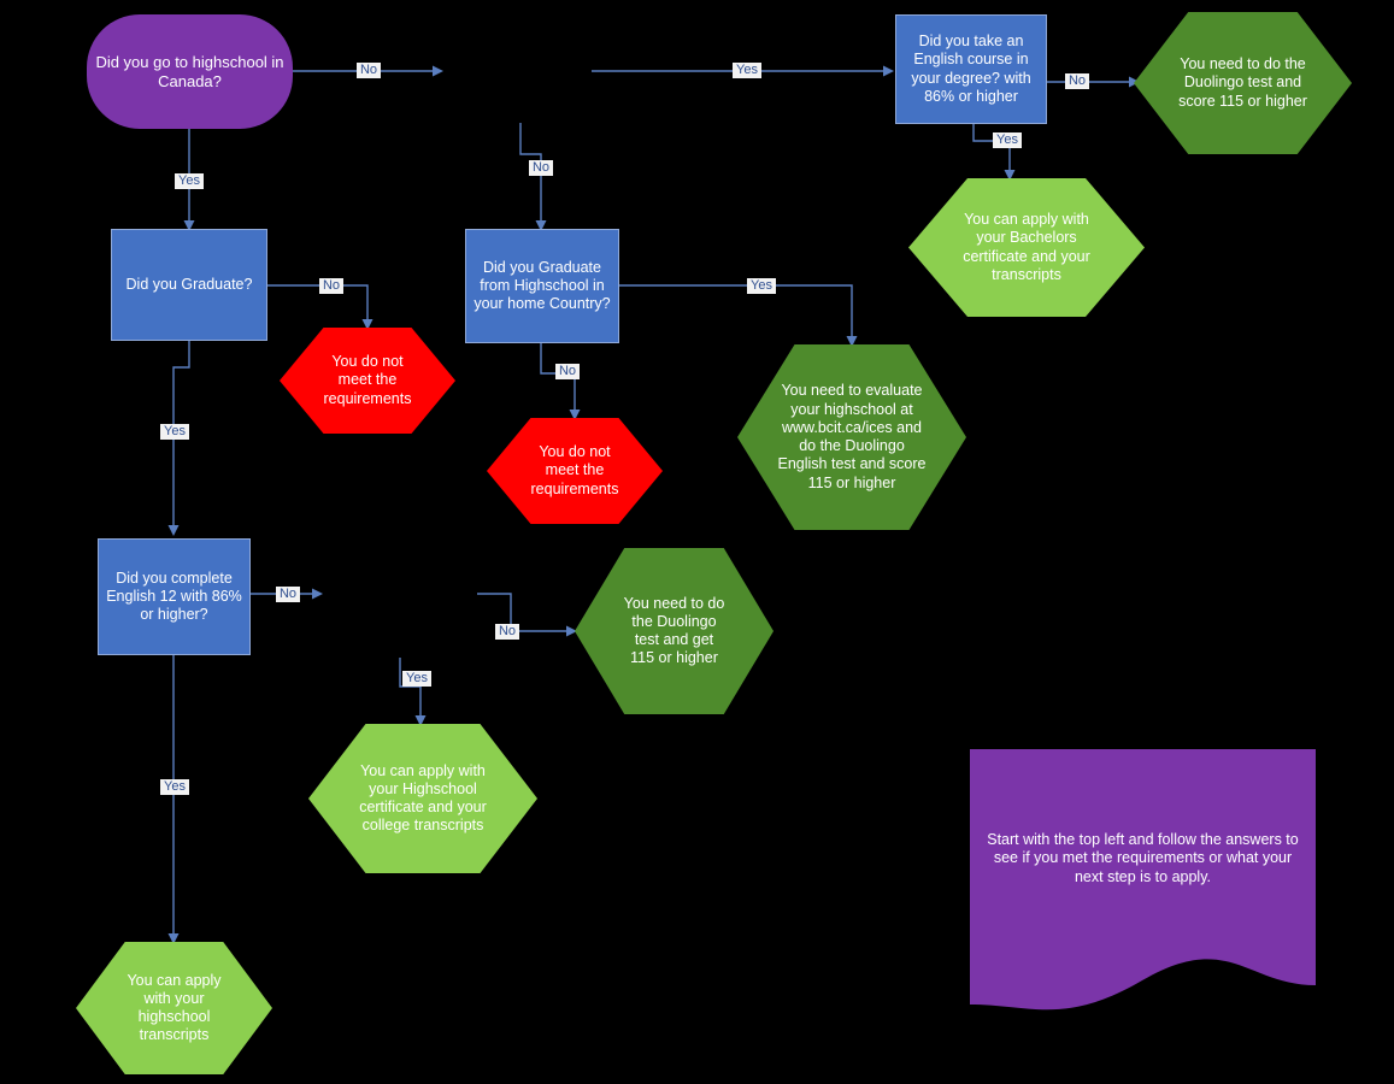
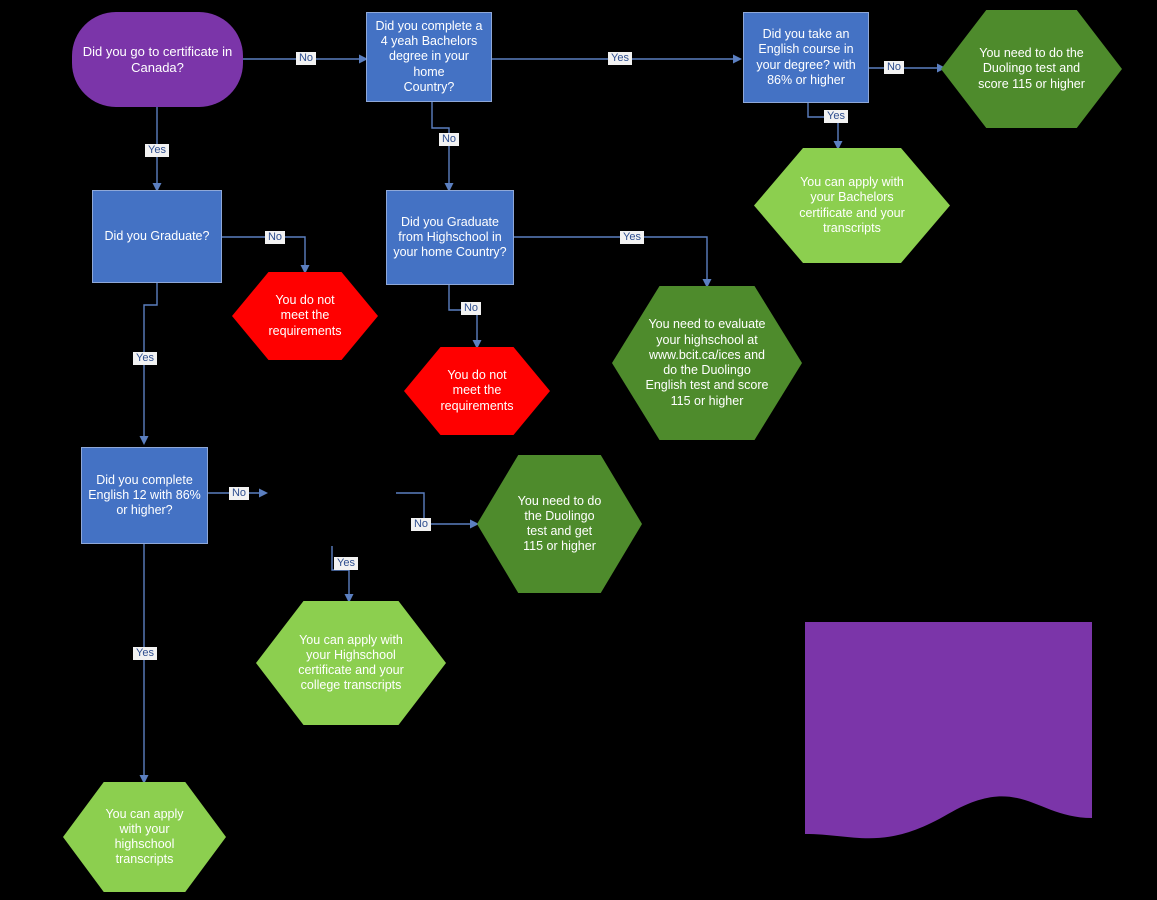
- Did you go to highschool in Canada?
+ Did you go to certificate in Canada?
+ Did you complete a
+ 4 yeah Bachelors
+ degree in your home
+ Country?
  Did you take an
  English course in
  your degree? with
  86% or higher
  You need to do the
  Duolingo test and
  score 115 or higher
  You can apply with
  your Bachelors
  certificate and your
  transcripts
  Did you Graduate?
  You do not
  meet the
  requirements
  Did you Graduate
  from Highschool in
  your home Country?
  You do not
  meet the
  requirements
  You need to evaluate
  your highschool at
  www.bcit.ca/ices and
  do the Duolingo
  English test and score
  115 or higher
  Did you complete
  English 12 with 86%
  or higher?
  You need to do
  the Duolingo
  test and get
  115 or higher
  You can apply with
  your Highschool
  certificate and your
  college transcripts
  You can apply
  with your
  highschool
  transcripts
- Start with the top left and follow the answers to see if you met the requirements or what your next step is to apply.
  No
  Yes
  Yes
  No
  No
  Yes
  No
  Yes
  Yes
  No
  No
  Yes
  No
  Yes
